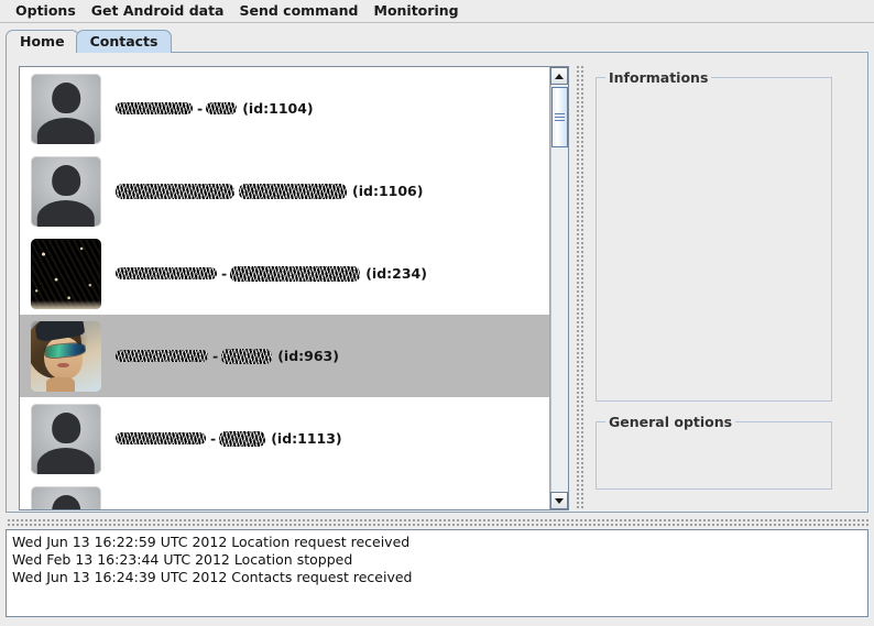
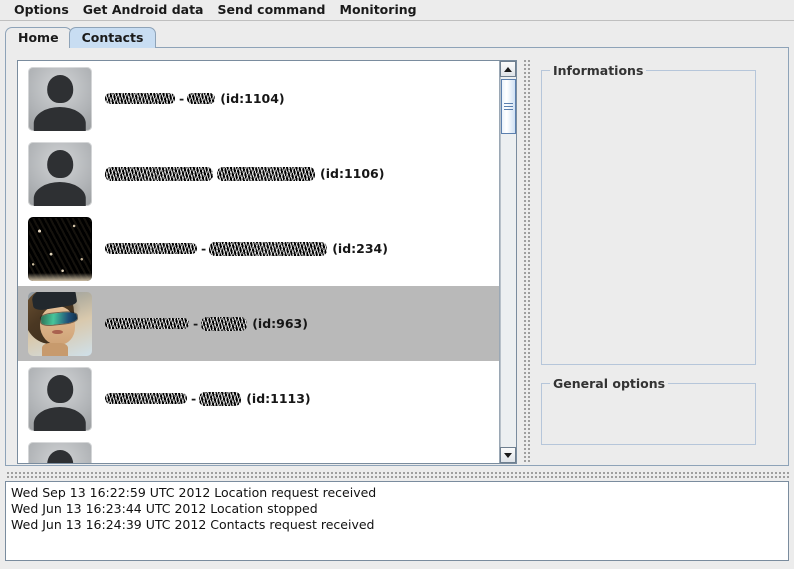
  Options
  Get Android data
  Send command
  Monitoring
  Home
  Contacts
  -
  (id:1104)
  (id:1106)
  -
  (id:234)
  -
  (id:963)
  -
  (id:1113)
  Informations
  General options
- Wed Jun 13 16:22:59 UTC 2012 Location request received
+ Wed Sep 13 16:22:59 UTC 2012 Location request received
- Wed Feb 13 16:23:44 UTC 2012 Location stopped
+ Wed Jun 13 16:23:44 UTC 2012 Location stopped
  Wed Jun 13 16:24:39 UTC 2012 Contacts request received
